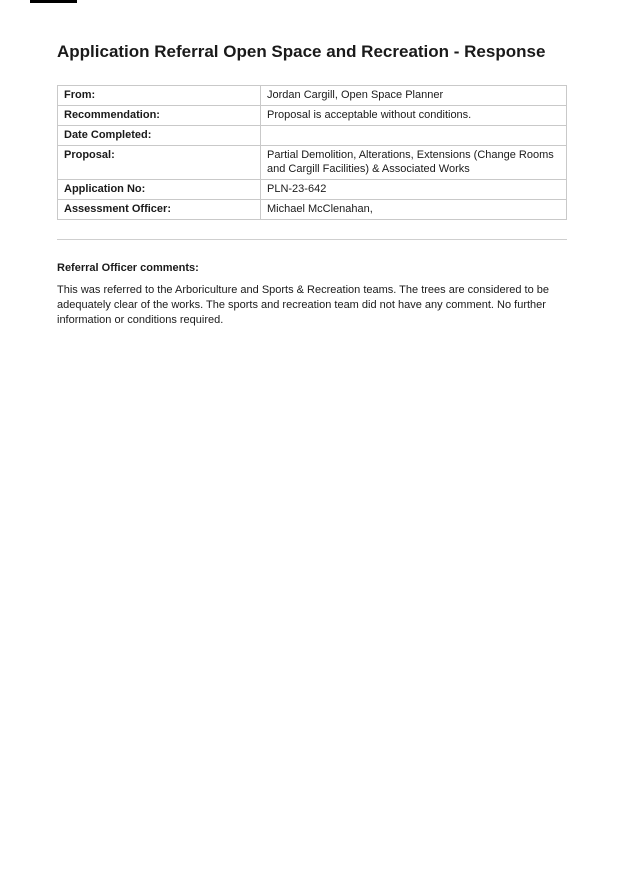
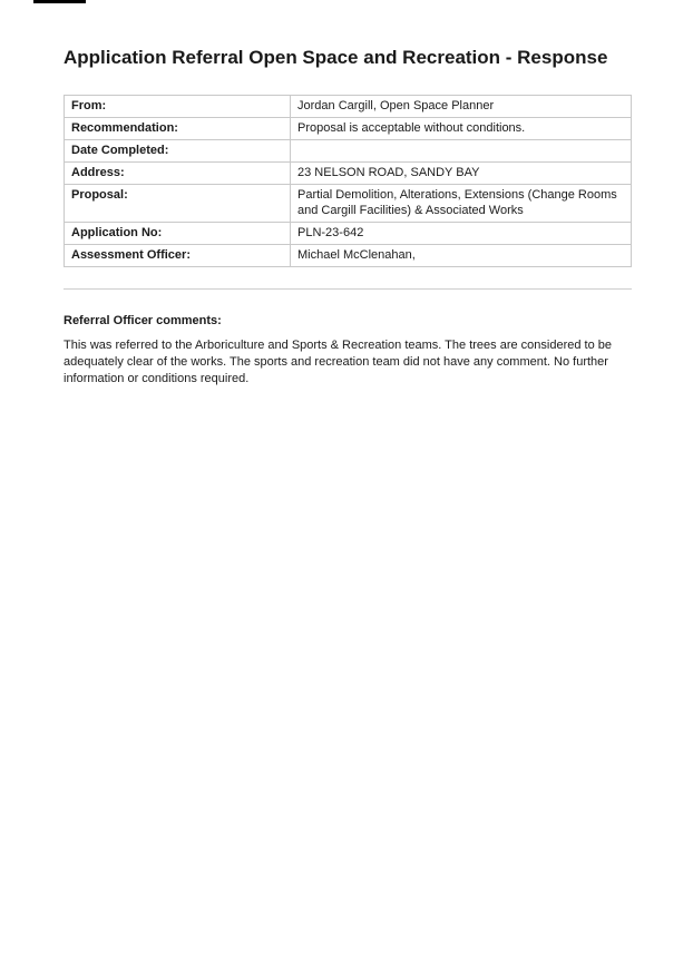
  Application Referral Open Space and Recreation - Response
  From:	Jordan Cargill, Open Space Planner
  Recommendation:	Proposal is acceptable without conditions.
  Date Completed:
+ Address:	23 NELSON ROAD, SANDY BAY
  Proposal:	Partial Demolition, Alterations, Extensions (Change Rooms and Cargill Facilities) & Associated Works
  Application No:	PLN-23-642
  Assessment Officer:	Michael McClenahan,
  Referral Officer comments:
  This was referred to the Arboriculture and Sports & Recreation teams. The trees are considered to be adequately clear of the works. The sports and recreation team did not have any comment. No further information or conditions required.
